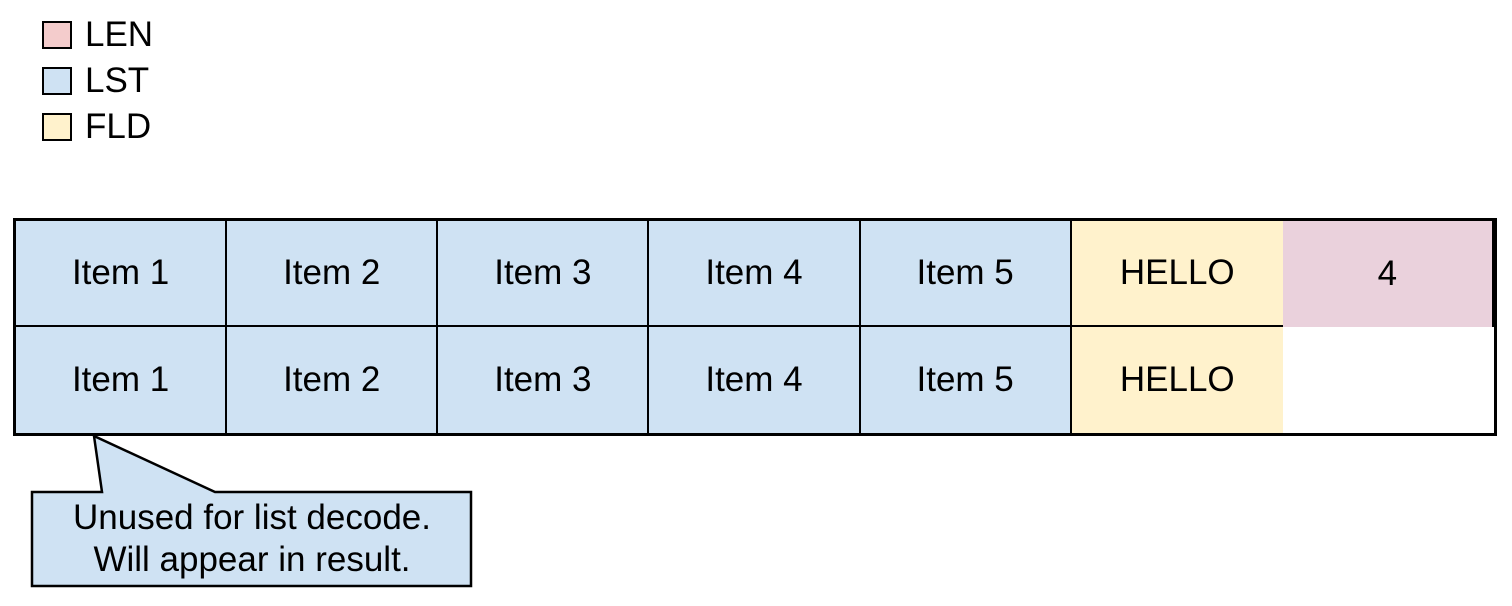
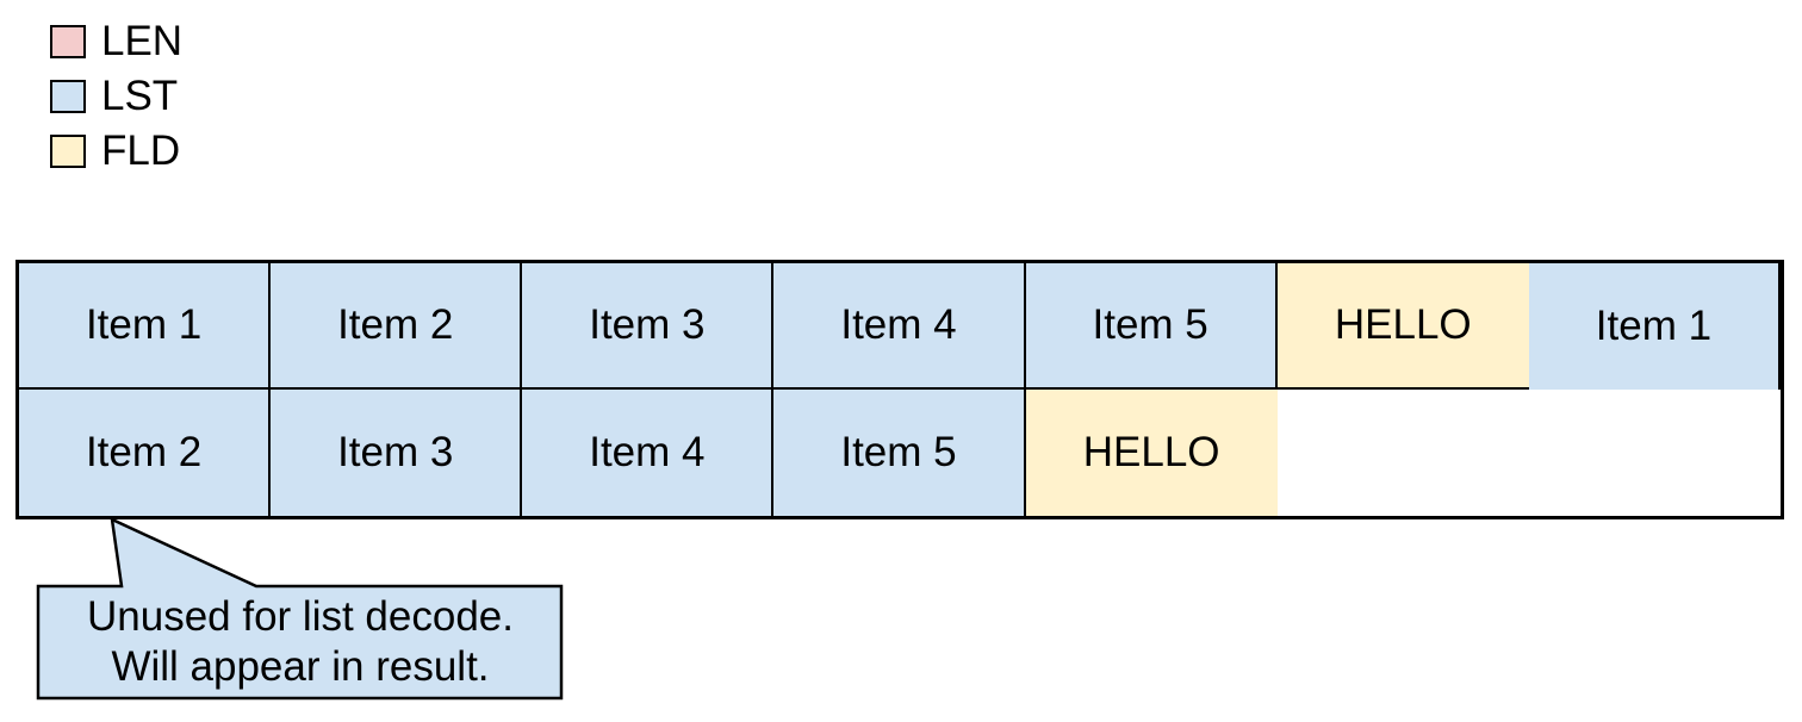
  LEN
  LST
  FLD
  Item 1
  Item 2
  Item 3
  Item 4
  Item 5
  HELLO
- 4
  Item 1
  Item 2
  Item 3
  Item 4
  Item 5
  HELLO
  Unused for list decode.
  Will appear in result.
